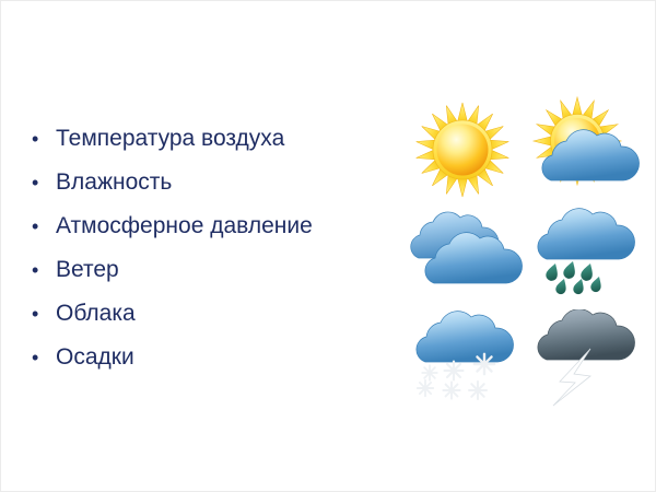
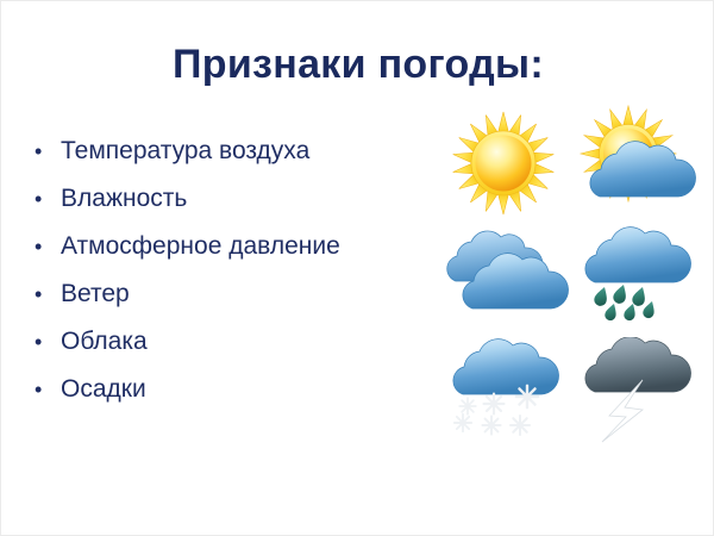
+ Признаки погоды:
  •
  Температура воздуха
  •
  Влажность
  •
  Атмосферное давление
  •
  Ветер
  •
  Облака
  •
  Осадки
